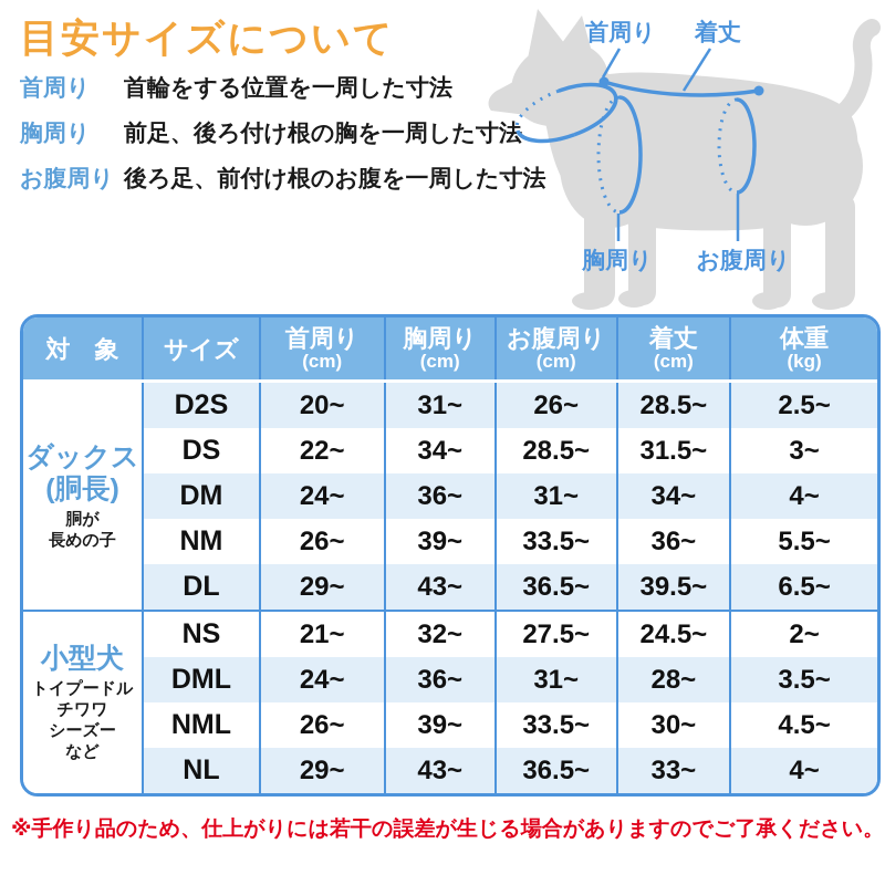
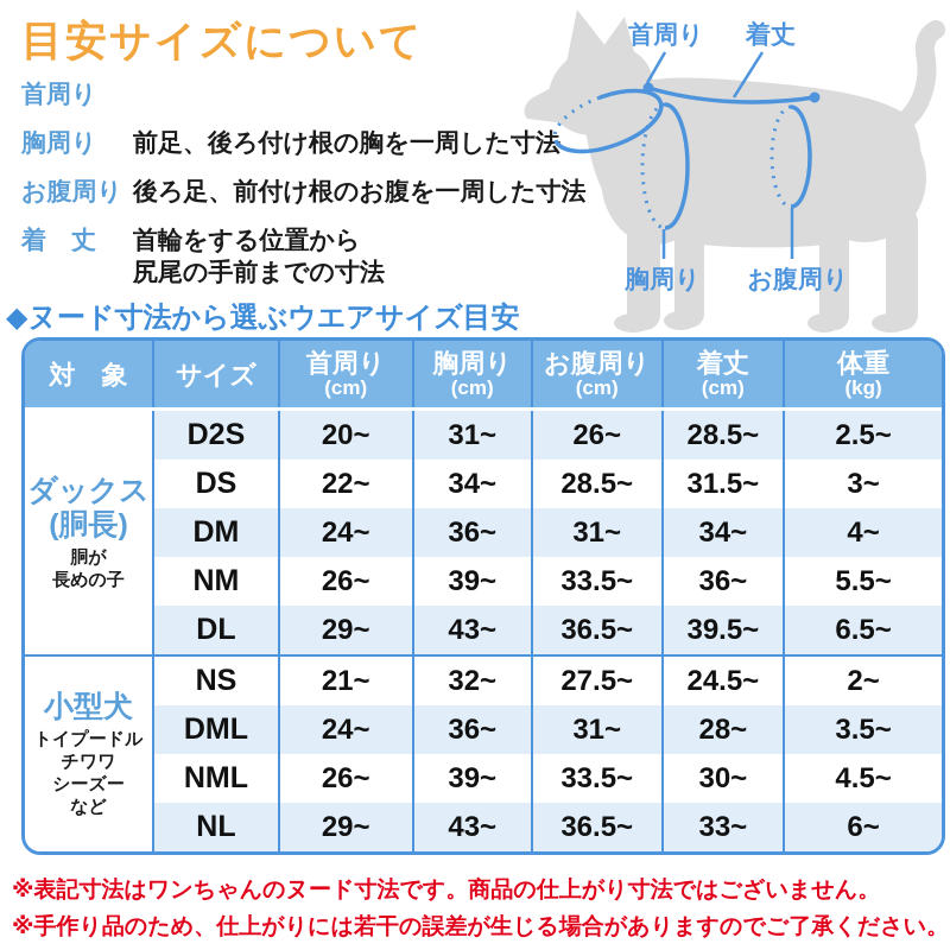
  目安サイズについて
  首周り
- 首輪をする位置を一周した寸法
  胸周り
  前足、後ろ付け根の胸を一周した寸法
  お腹周り
  後ろ足、前付け根のお腹を一周した寸法
+ 着 丈
+ 首輪をする位置から
+ 尻尾の手前までの寸法
  首周り
  着丈
  胸周り
  お腹周り
+ ◆ヌード寸法から選ぶウエアサイズ目安
  対 象	サイズ	首周り(cm)	胸周り(cm)	お腹周り(cm)	着丈(cm)	体重(kg)
  ダックス(胴長)胴が長めの子	D2S	20~	31~	26~	28.5~	2.5~
  DS	22~	34~	28.5~	31.5~	3~
  DM	24~	36~	31~	34~	4~
  NM	26~	39~	33.5~	36~	5.5~
  DL	29~	43~	36.5~	39.5~	6.5~
  小型犬トイプードルチワワシーズーなど	NS	21~	32~	27.5~	24.5~	2~
  DML	24~	36~	31~	28~	3.5~
  NML	26~	39~	33.5~	30~	4.5~
- NL	29~	43~	36.5~	33~	4~
+ NL	29~	43~	36.5~	33~	6~
+ ※表記寸法はワンちゃんのヌード寸法です。商品の仕上がり寸法ではございません。
  ※手作り品のため、仕上がりには若干の誤差が生じる場合がありますのでご了承ください。
